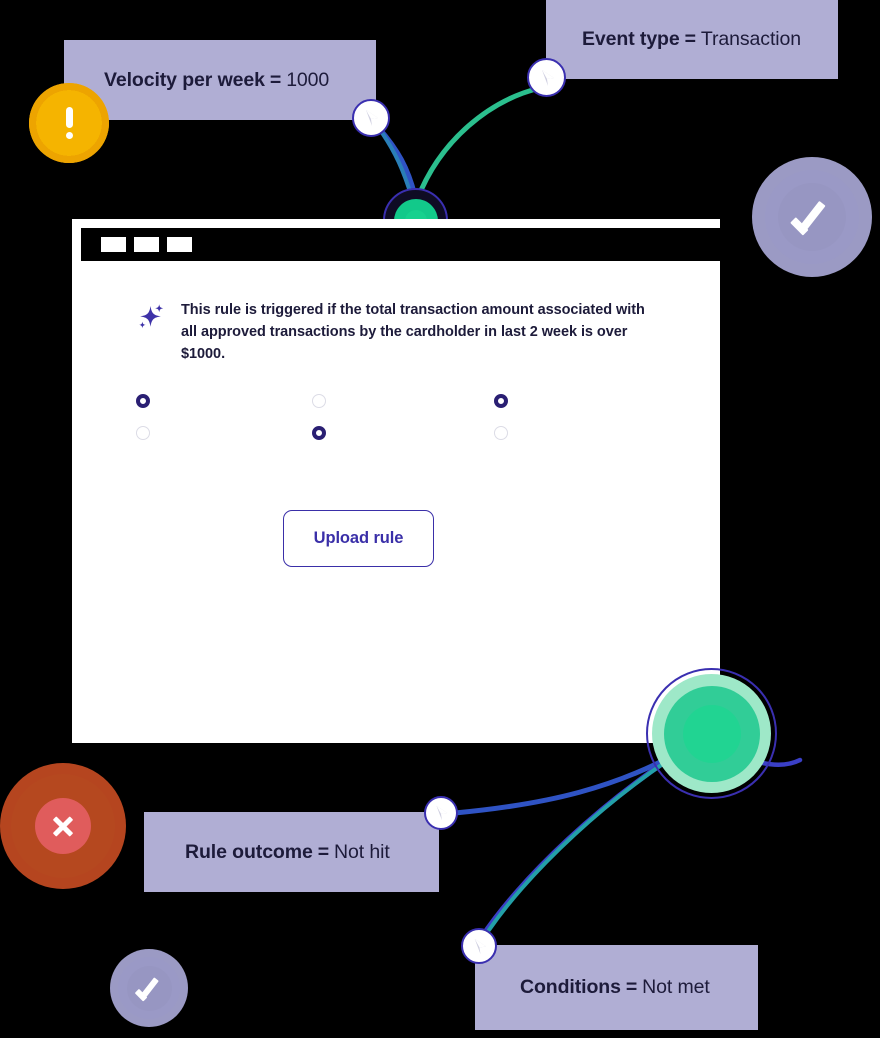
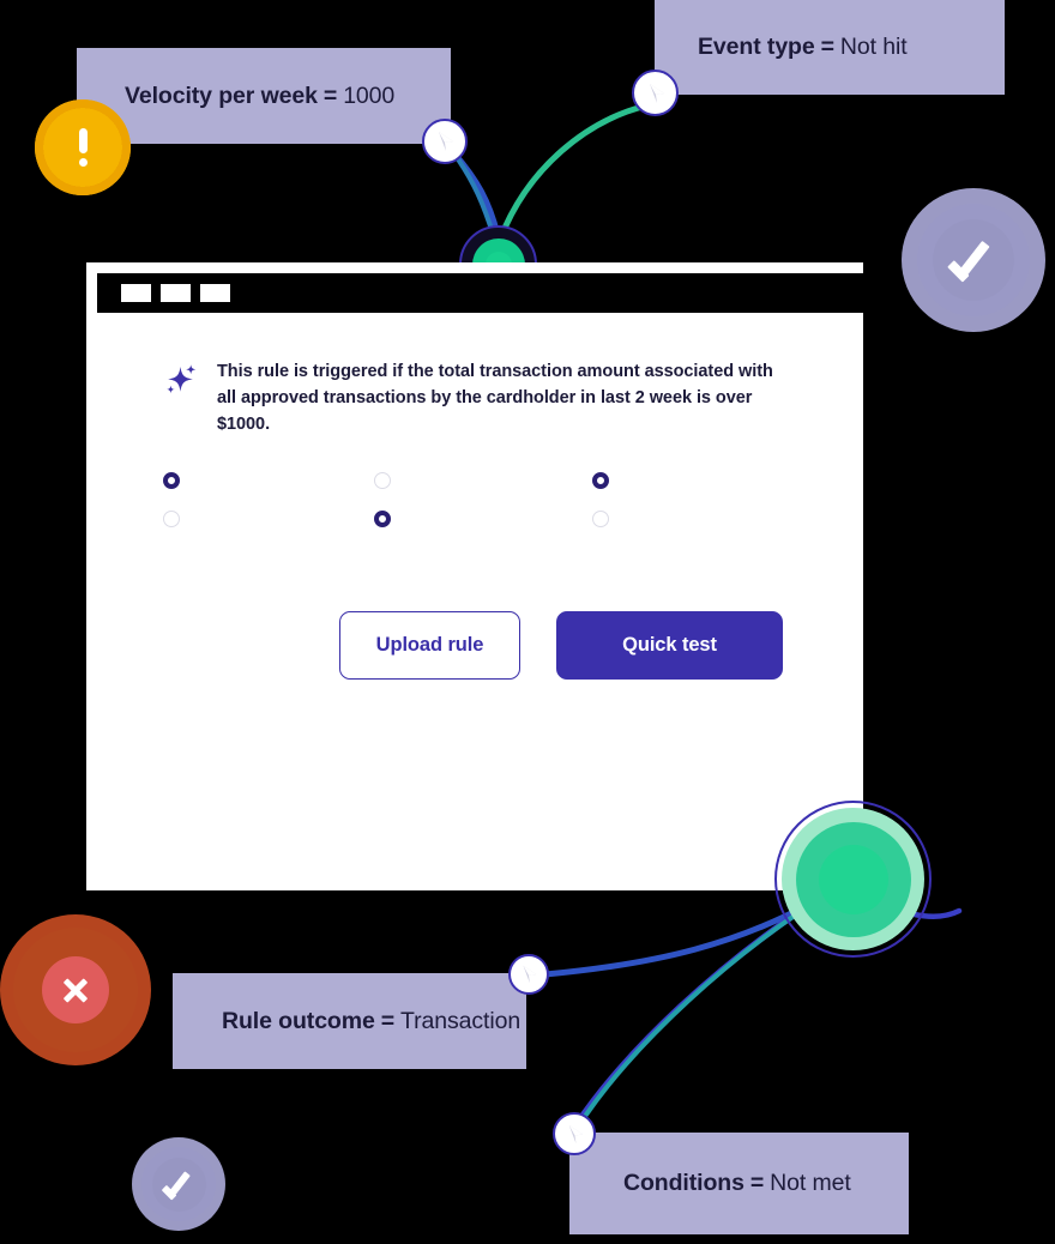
  Velocity per week
  =
  1000
  Event type
  =
- Transaction
+ Not hit
  Rule outcome
  =
- Not hit
+ Transaction
  Conditions
  =
  Not met
  This rule is triggered if the total transaction amount associated with all approved transactions by the cardholder in last 2 week is over $1000.
  Upload rule
+ Quick test
